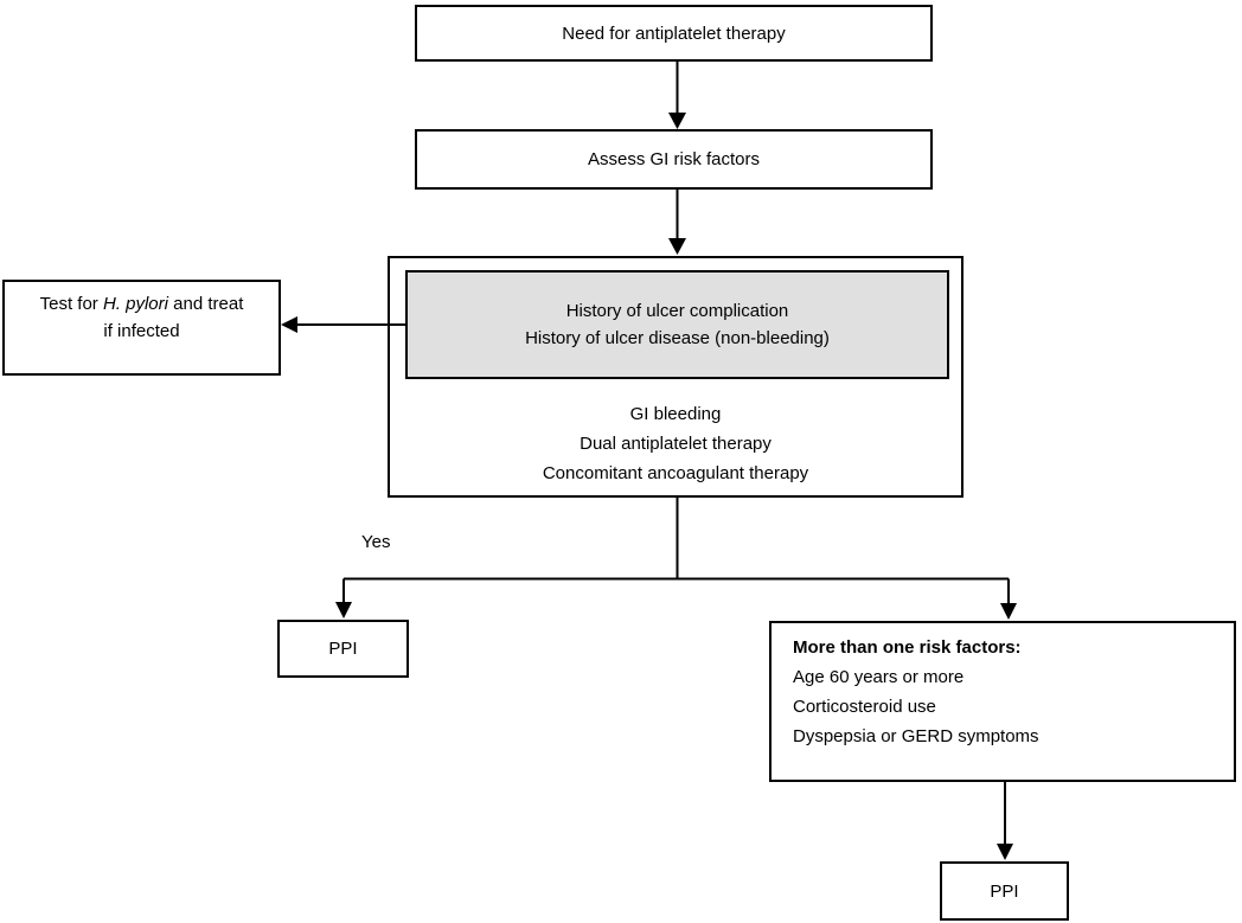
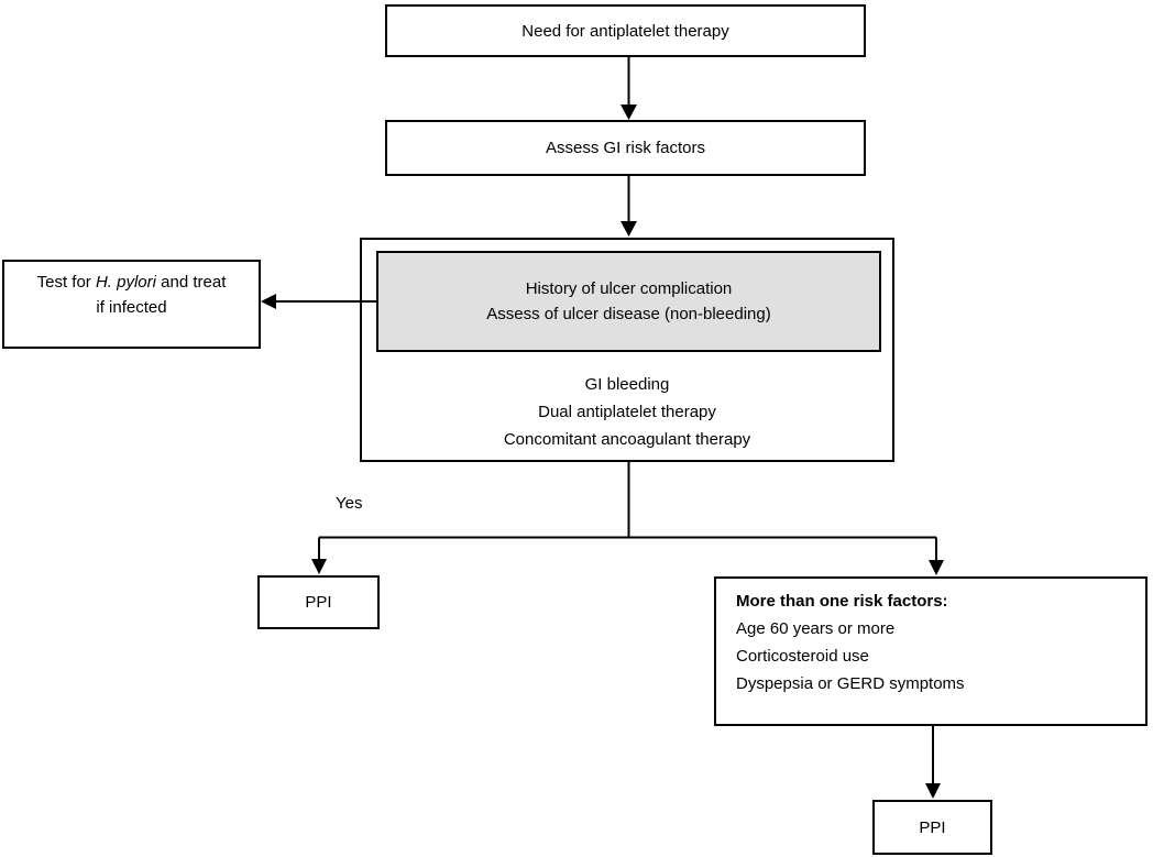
  Need for antiplatelet therapy
  Assess GI risk factors
  History of ulcer complication
- History of ulcer disease (non-bleeding)
+ Assess of ulcer disease (non-bleeding)
  GI bleeding
  Dual antiplatelet therapy
  Concomitant ancoagulant therapy
  Test for H. pylori and treat if infected
  Yes
  PPI
  More than one risk factors:
  Age 60 years or more
  Corticosteroid use
  Dyspepsia or GERD symptoms
  PPI
